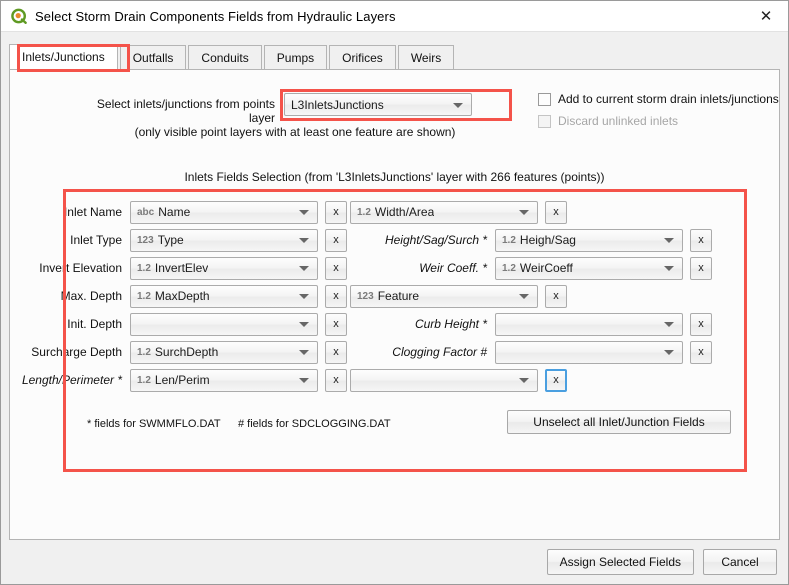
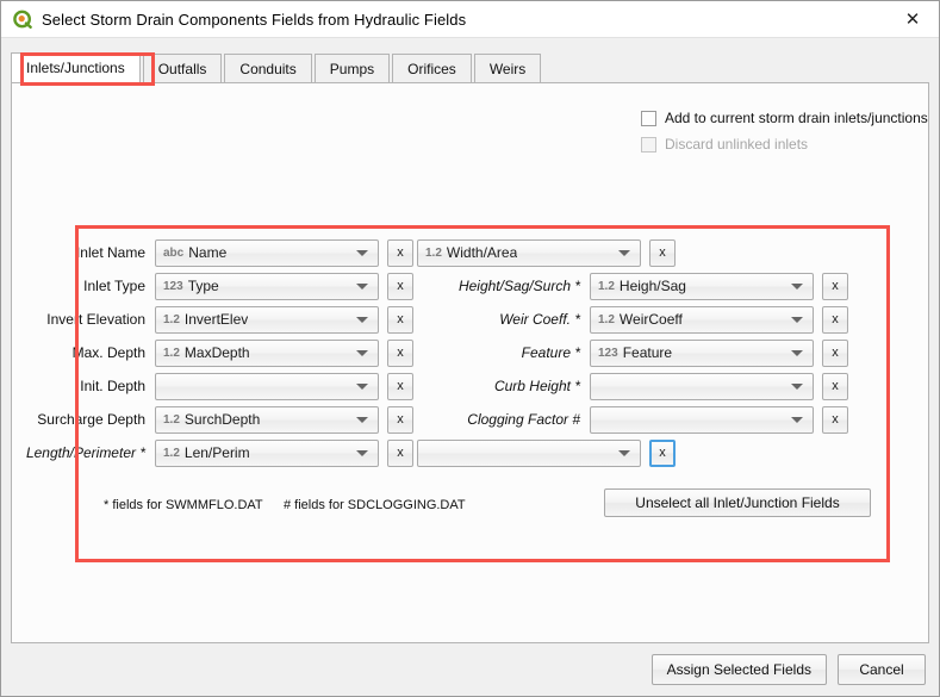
- Select Storm Drain Components Fields from Hydraulic Layers
+ Select Storm Drain Components Fields from Hydraulic Fields
  ✕
  Inlets/Junctions
  Outfalls
  Conduits
  Pumps
  Orifices
  Weirs
- Select inlets/junctions from points layer
- L3InletsJunctions
- (only visible point layers with at least one feature are shown)
  Add to current storm drain inlets/junctions
  Discard unlinked inlets
- Inlets Fields Selection (from 'L3InletsJunctions' layer with 266 features (points))
  Inlet Name
  abc
  Name
  x
  Inlet Type
  123
  Type
  x
  Invert Elevation
  1.2
  InvertElev
  x
  Max. Depth
  1.2
  MaxDepth
  x
  Init. Depth
  x
  Surcharge Depth
  1.2
  SurchDepth
  x
  Length/Perimeter *
  1.2
  Len/Perim
  x
  1.2
  Width/Area
  x
  Height/Sag/Surch *
  1.2
  Heigh/Sag
  x
  Weir Coeff. *
  1.2
  WeirCoeff
  x
+ Feature *
  123
  Feature
  x
  Curb Height *
  x
  Clogging Factor #
  x
  x
  * fields for SWMMFLO.DAT
  # fields for SDCLOGGING.DAT
  Unselect all Inlet/Junction Fields
  Assign Selected Fields
  Cancel
